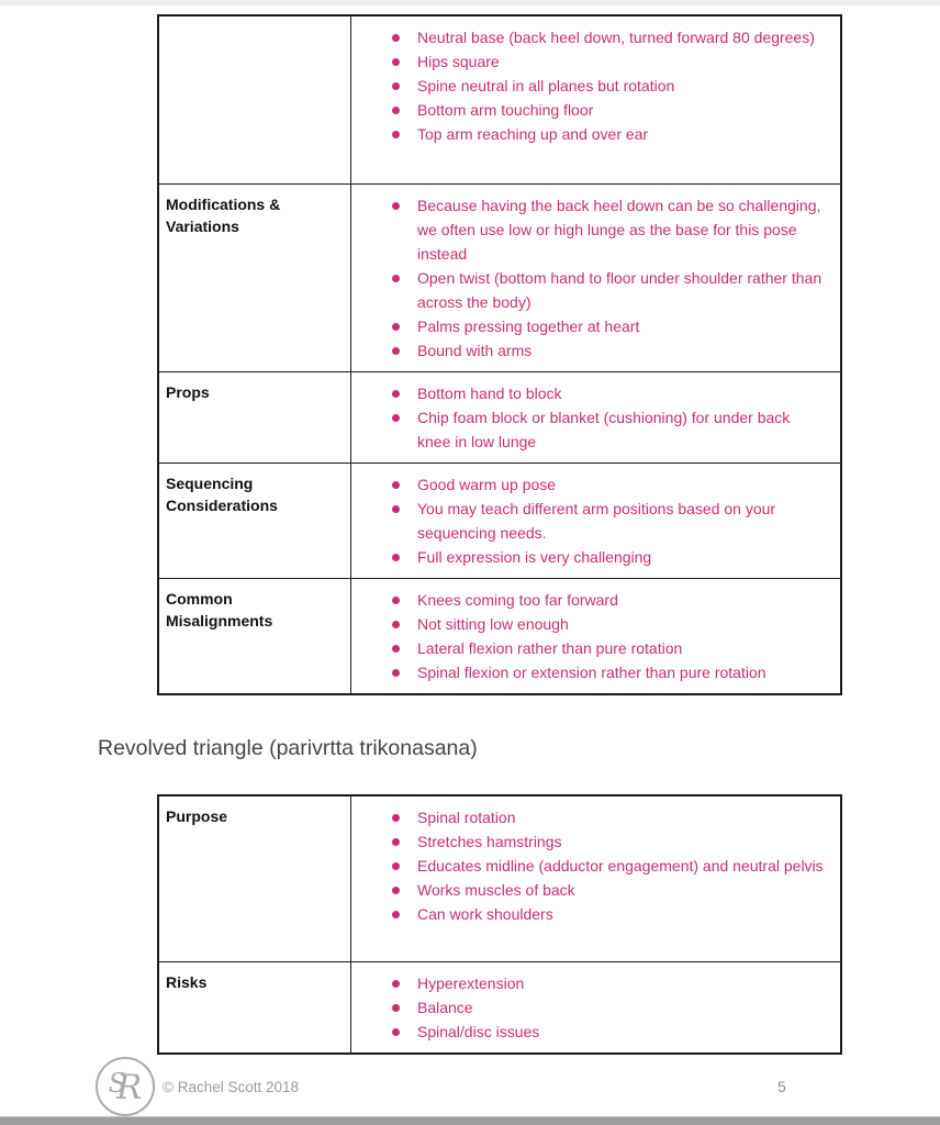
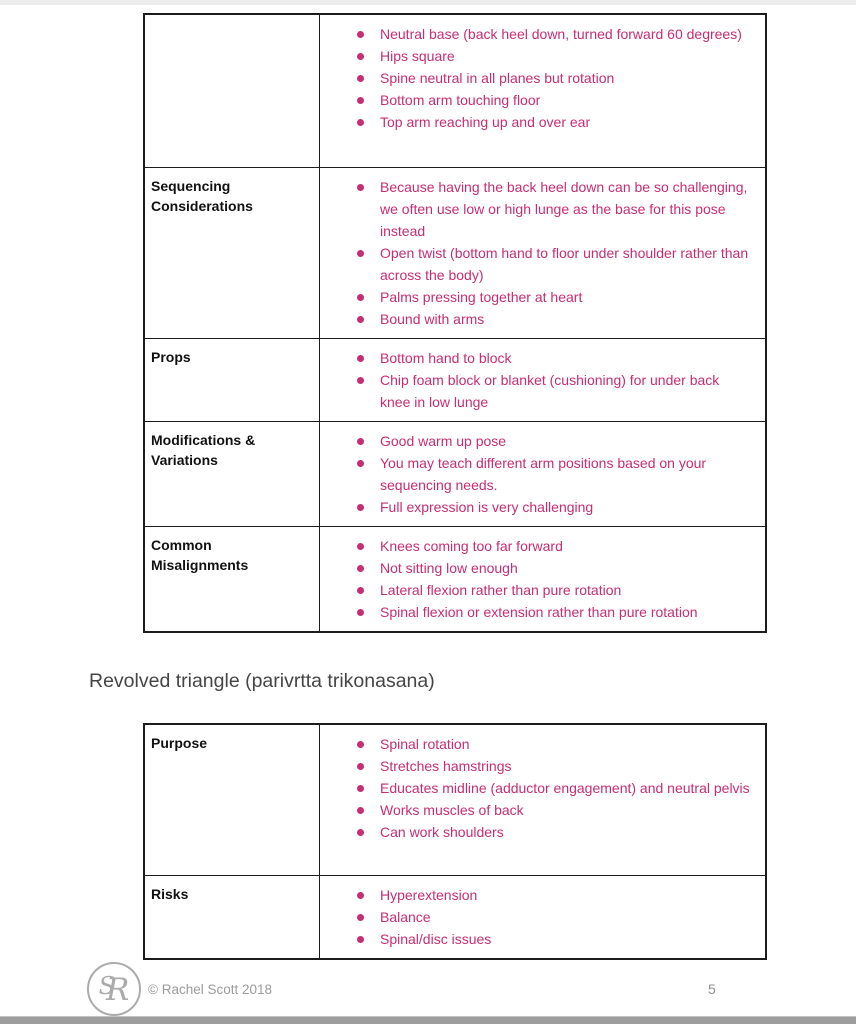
- Neutral base (back heel down, turned forward 80 degrees)
+ Neutral base (back heel down, turned forward 60 degrees)
  Hips square
  Spine neutral in all planes but rotation
  Bottom arm touching floor
  Top arm reaching up and over ear
- Modifications & Variations
+ Sequencing Considerations
  Because having the back heel down can be so challenging, we often use low or high lunge as the base for this pose instead
  Open twist (bottom hand to floor under shoulder rather than across the body)
  Palms pressing together at heart
  Bound with arms
  Props
  Bottom hand to block
  Chip foam block or blanket (cushioning) for under back knee in low lunge
- Sequencing Considerations
+ Modifications & Variations
  Good warm up pose
  You may teach different arm positions based on your sequencing needs.
  Full expression is very challenging
  Common Misalignments
  Knees coming too far forward
  Not sitting low enough
  Lateral flexion rather than pure rotation
  Spinal flexion or extension rather than pure rotation
  Revolved triangle (parivrtta trikonasana)
  Purpose
  Spinal rotation
  Stretches hamstrings
  Educates midline (adductor engagement) and neutral pelvis
  Works muscles of back
  Can work shoulders
  Risks
  Hyperextension
  Balance
  Spinal/disc issues
  S
  R
  © Rachel Scott 2018
  5
